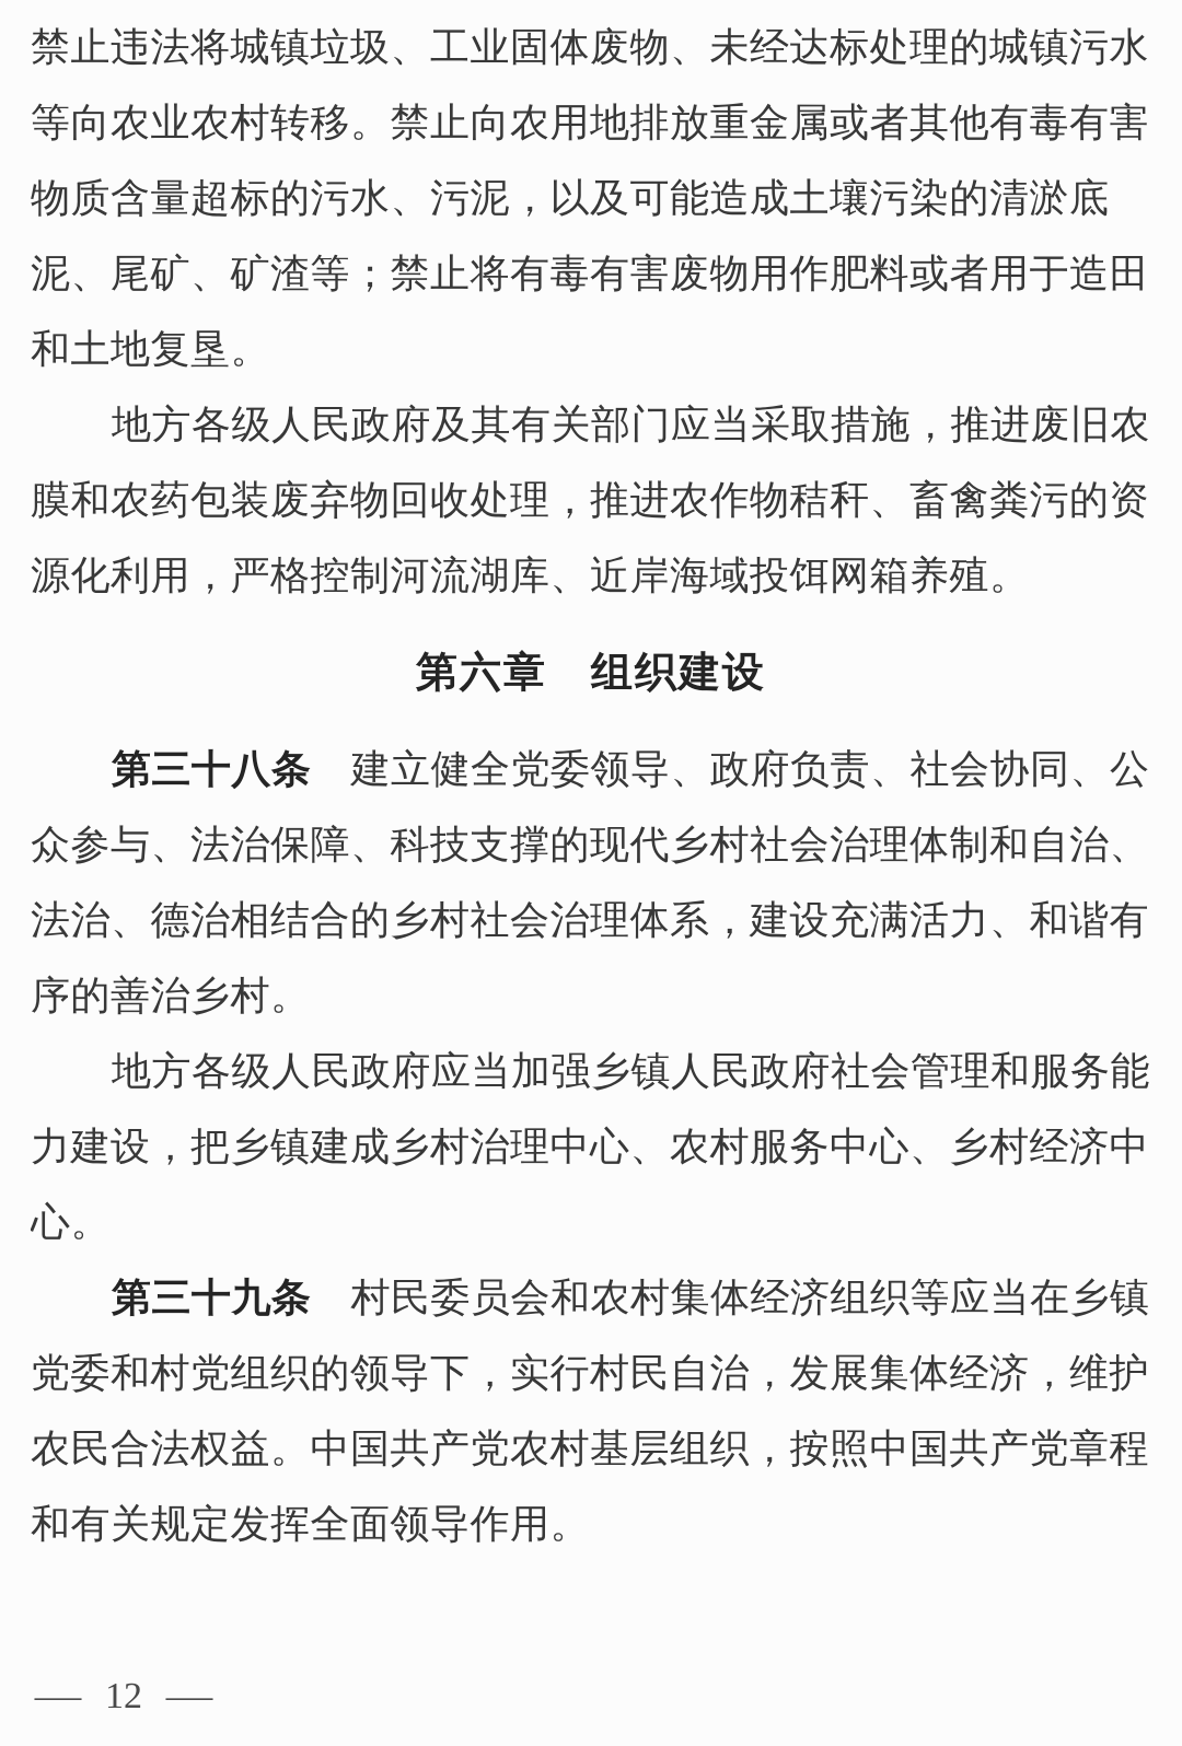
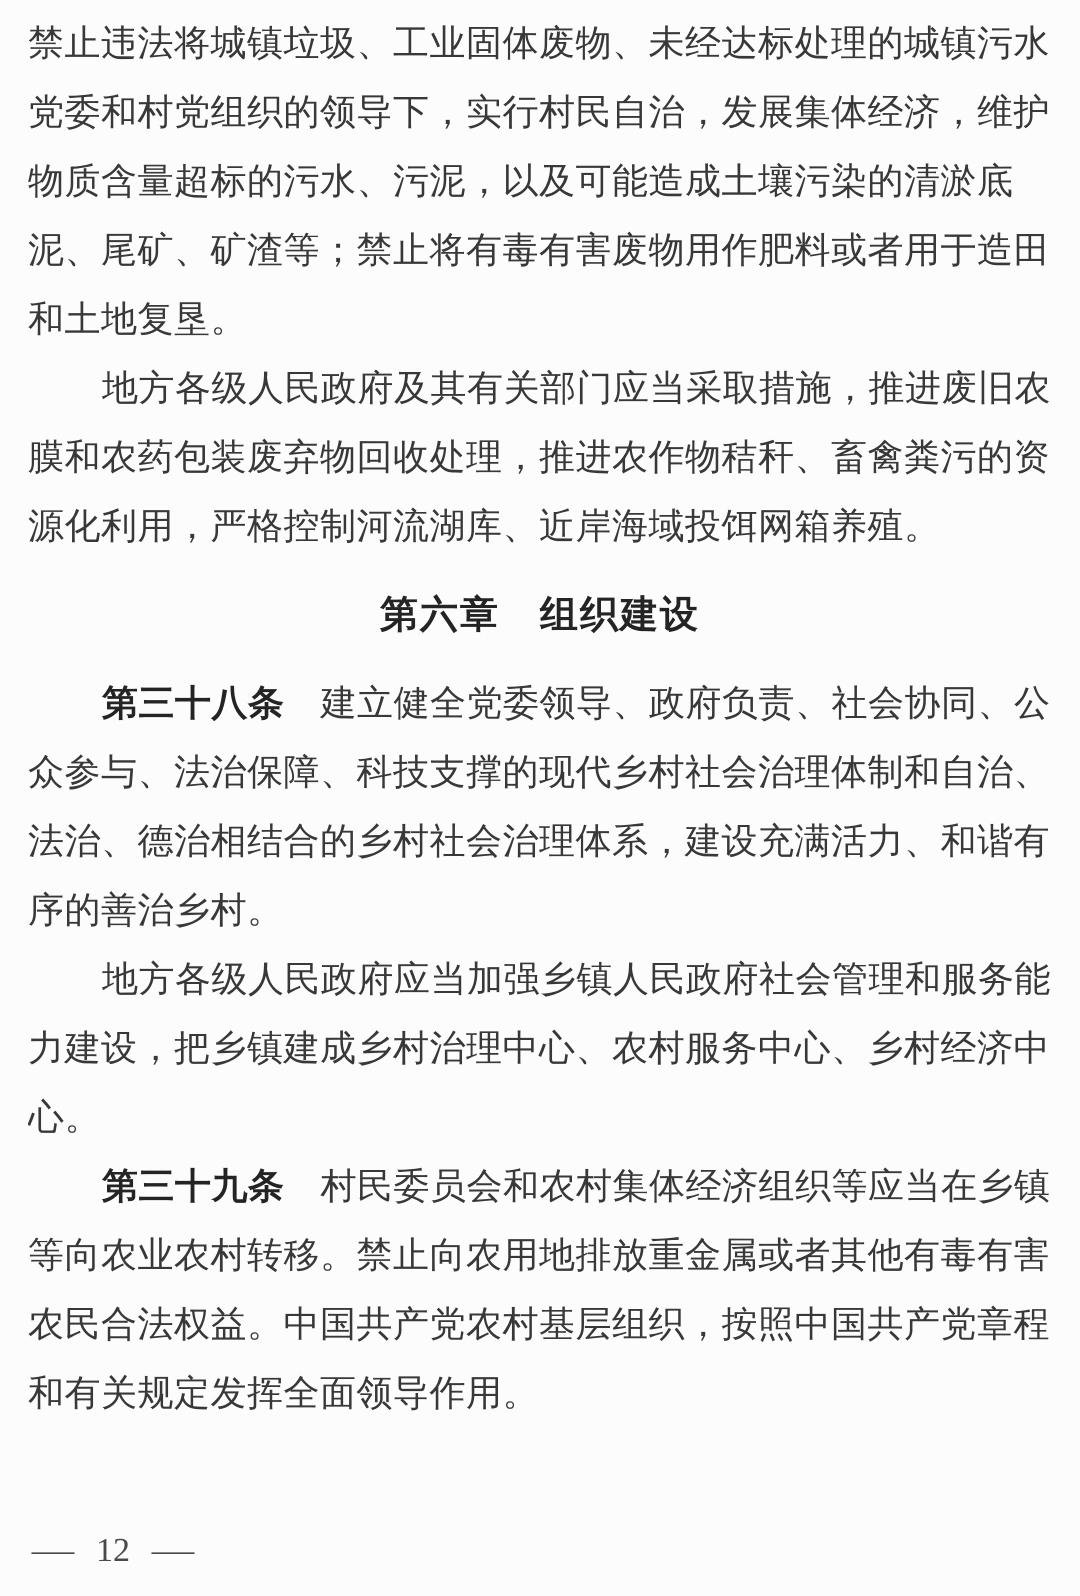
  禁止违法将城镇垃圾、工业固体废物、未经达标处理的城镇污水
- 等向农业农村转移。禁止向农用地排放重金属或者其他有毒有害
+ 党委和村党组织的领导下，实行村民自治，发展集体经济，维护
  物质含量超标的污水、污泥，以及可能造成土壤污染的清淤底
  泥、尾矿、矿渣等；禁止将有毒有害废物用作肥料或者用于造田
  和土地复垦。
  地方各级人民政府及其有关部门应当采取措施，推进废旧农
  膜和农药包装废弃物回收处理，推进农作物秸秆、畜禽粪污的资
  源化利用，严格控制河流湖库、近岸海域投饵网箱养殖。
  第六章 组织建设
  第三十八条 建立健全党委领导、政府负责、社会协同、公
  众参与、法治保障、科技支撑的现代乡村社会治理体制和自治、
  法治、德治相结合的乡村社会治理体系，建设充满活力、和谐有
  序的善治乡村。
  地方各级人民政府应当加强乡镇人民政府社会管理和服务能
  力建设，把乡镇建成乡村治理中心、农村服务中心、乡村经济中
  心。
  第三十九条 村民委员会和农村集体经济组织等应当在乡镇
- 党委和村党组织的领导下，实行村民自治，发展集体经济，维护
+ 等向农业农村转移。禁止向农用地排放重金属或者其他有毒有害
  农民合法权益。中国共产党农村基层组织，按照中国共产党章程
  和有关规定发挥全面领导作用。
  —
  12
  —
